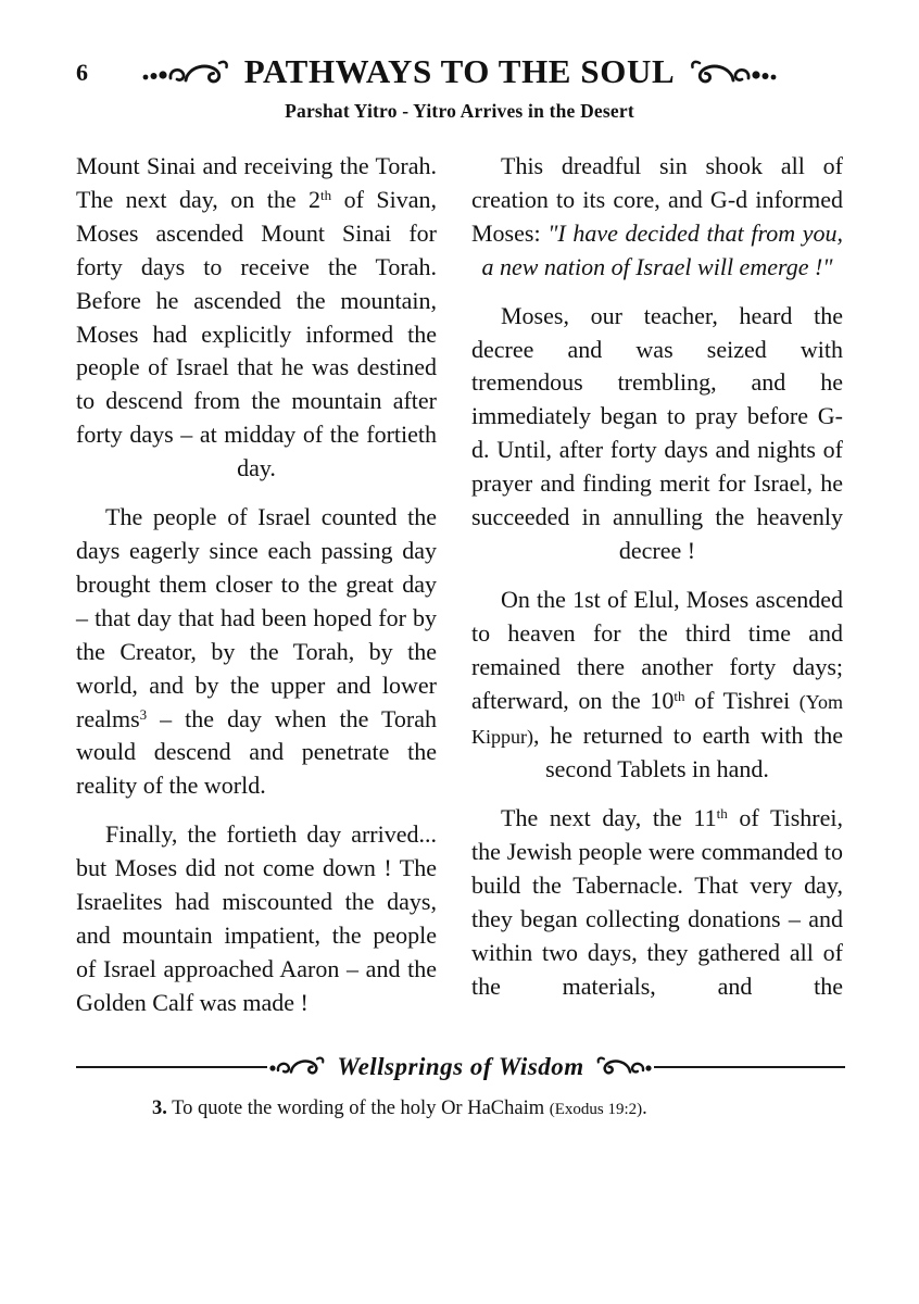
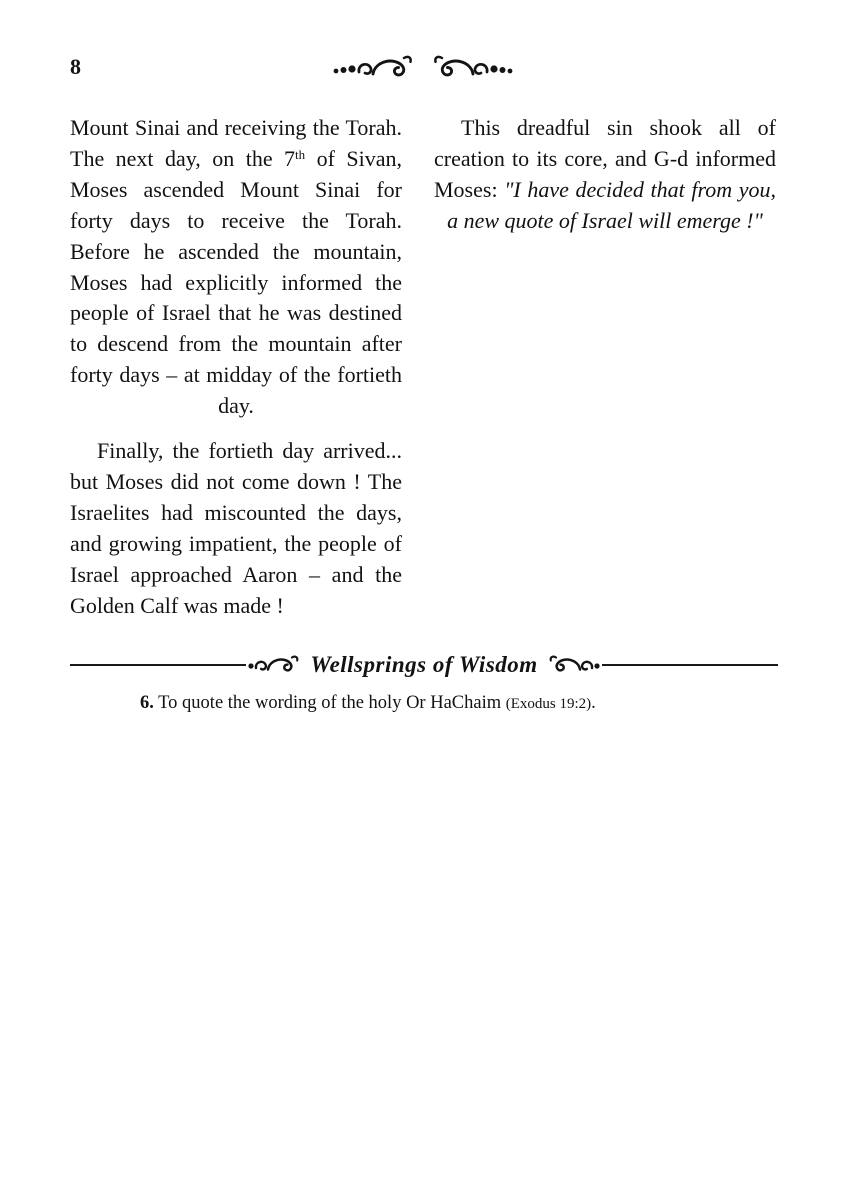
- 6
+ 8
- PATHWAYS TO THE SOUL
- Parshat Yitro - Yitro Arrives in the Desert
- Mount Sinai and receiving the Torah. The next day, on the 2th of Sivan, Moses ascended Mount Sinai for forty days to receive the Torah. Before he ascended the mountain, Moses had explicitly informed the people of Israel that he was destined to descend from the mountain after forty days – at midday of the fortieth day.
+ Mount Sinai and receiving the Torah. The next day, on the 7th of Sivan, Moses ascended Mount Sinai for forty days to receive the Torah. Before he ascended the mountain, Moses had explicitly informed the people of Israel that he was destined to descend from the mountain after forty days – at midday of the fortieth day.
- The people of Israel counted the days eagerly since each passing day brought them closer to the great day – that day that had been hoped for by the Creator, by the Torah, by the world, and by the upper and lower realms3 – the day when the Torah would descend and penetrate the reality of the world.
- Finally, the fortieth day arrived... but Moses did not come down ! The Israelites had miscounted the days, and mountain impatient, the people of Israel approached Aaron – and the Golden Calf was made !
+ Finally, the fortieth day arrived... but Moses did not come down ! The Israelites had miscounted the days, and growing impatient, the people of Israel approached Aaron – and the Golden Calf was made !
- This dreadful sin shook all of creation to its core, and G-d informed Moses: "I have decided that from you, a new nation of Israel will emerge !"
+ This dreadful sin shook all of creation to its core, and G-d informed Moses: "I have decided that from you, a new quote of Israel will emerge !"
- Moses, our teacher, heard the decree and was seized with tremendous trembling, and he immediately began to pray before G-d. Until, after forty days and nights of prayer and finding merit for Israel, he succeeded in annulling the heavenly decree !
- On the 1st of Elul, Moses ascended to heaven for the third time and remained there another forty days; afterward, on the 10th of Tishrei (Yom Kippur), he returned to earth with the second Tablets in hand.
- The next day, the 11th of Tishrei, the Jewish people were commanded to build the Tabernacle. That very day, they began collecting donations – and within two days, they gathered all of the materials, and the
  Wellsprings of Wisdom
- 3. To quote the wording of the holy Or HaChaim (Exodus 19:2).
+ 6. To quote the wording of the holy Or HaChaim (Exodus 19:2).
